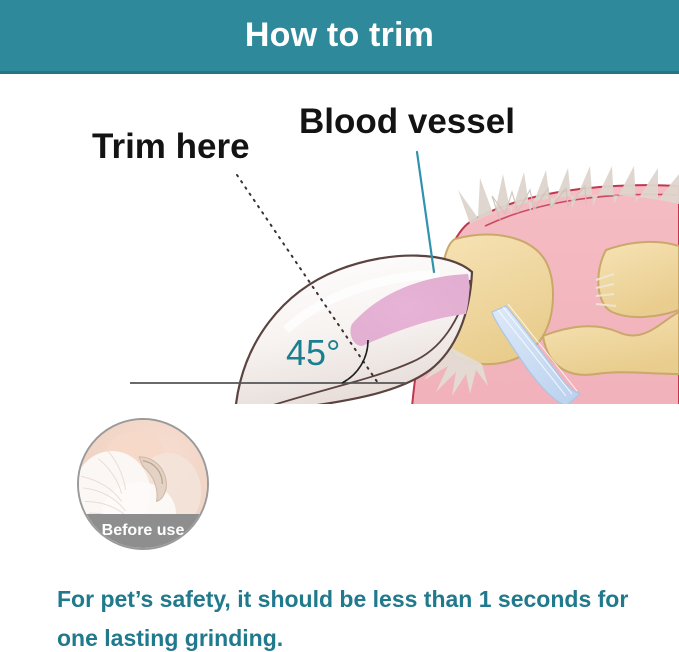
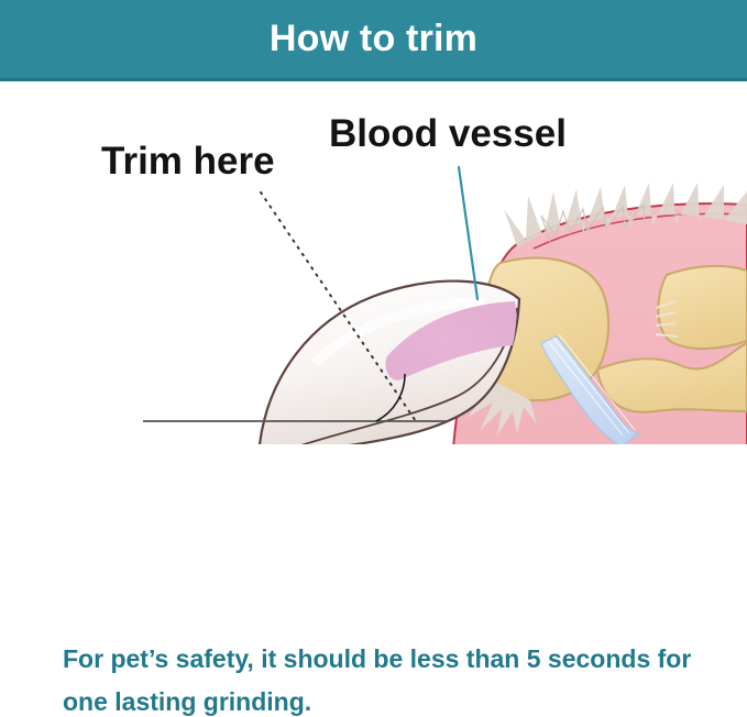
  How to trim
  Trim here
  Blood vessel
- 45°
- Before use
- For pet’s safety, it should be less than 1 seconds for
+ For pet’s safety, it should be less than 5 seconds for
  one lasting grinding.
